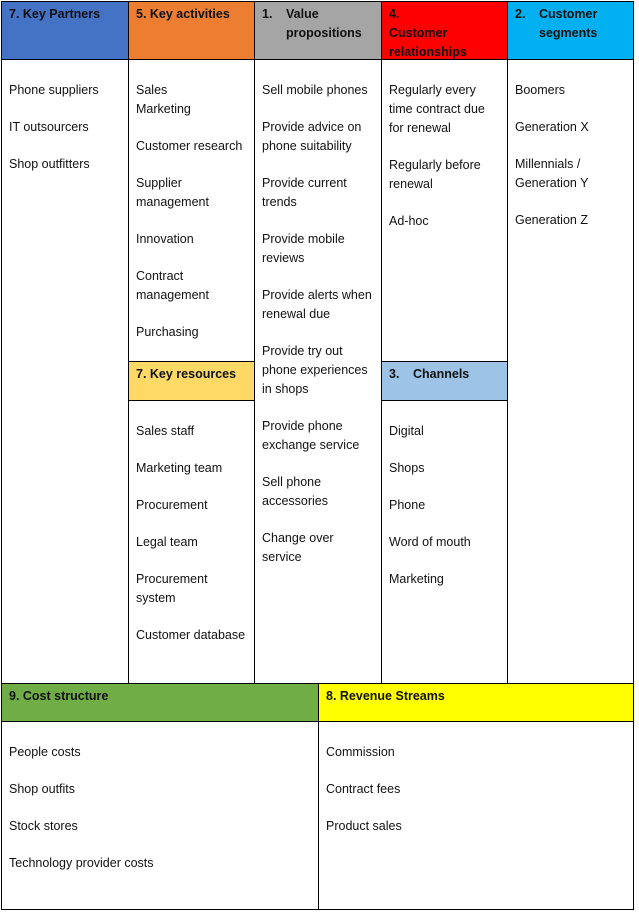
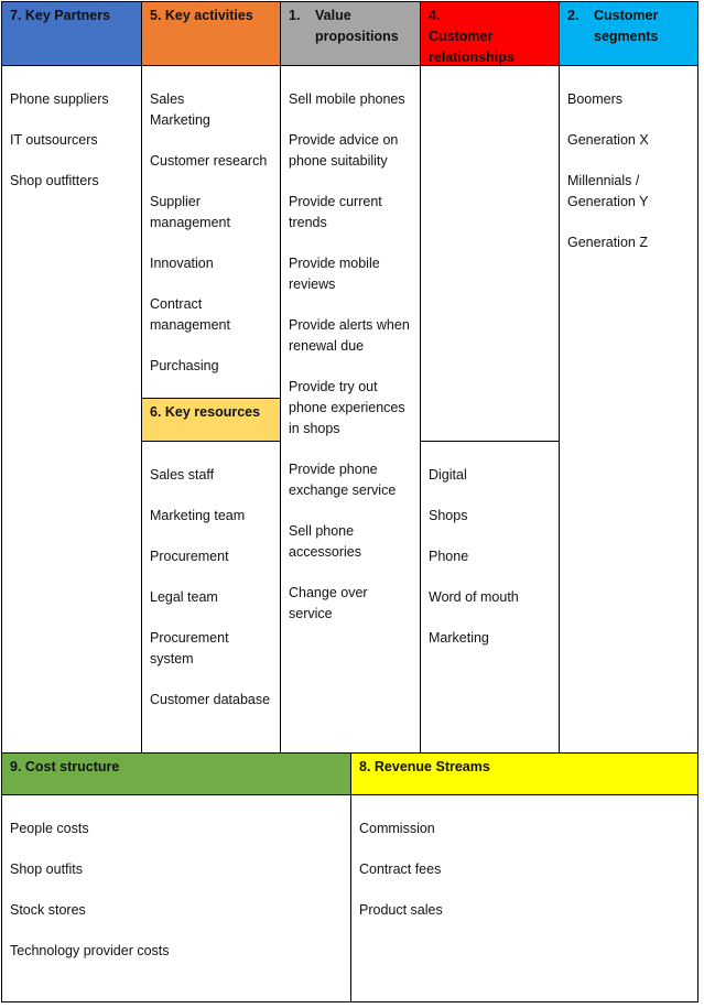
  7. Key Partners
  5. Key activities
  1. Value propositions
  4.Customer relationships
  2. Customer segments
  Phone suppliers
  IT outsourcers
  Shop outfitters
  Sales
  Marketing
  Customer research
  Supplier management
  Innovation
  Contract management
  Purchasing
- 7. Key resources
+ 6. Key resources
  Sales staff
  Marketing team
  Procurement
  Legal team
  Procurement system
  Customer database
  Sell mobile phones
  Provide advice on phone suitability
  Provide current trends
  Provide mobile reviews
  Provide alerts when renewal due
  Provide try out phone experiences in shops
  Provide phone exchange service
  Sell phone accessories
  Change over service
- Regularly every time contract due for renewal
- Regularly before renewal
- Ad-hoc
- 3. Channels
  Digital
  Shops
  Phone
  Word of mouth
  Marketing
  Boomers
  Generation X
  Millennials / Generation Y
  Generation Z
  9. Cost structure
  People costs
  Shop outfits
  Stock stores
  Technology provider costs
  8. Revenue Streams
  Commission
  Contract fees
  Product sales
